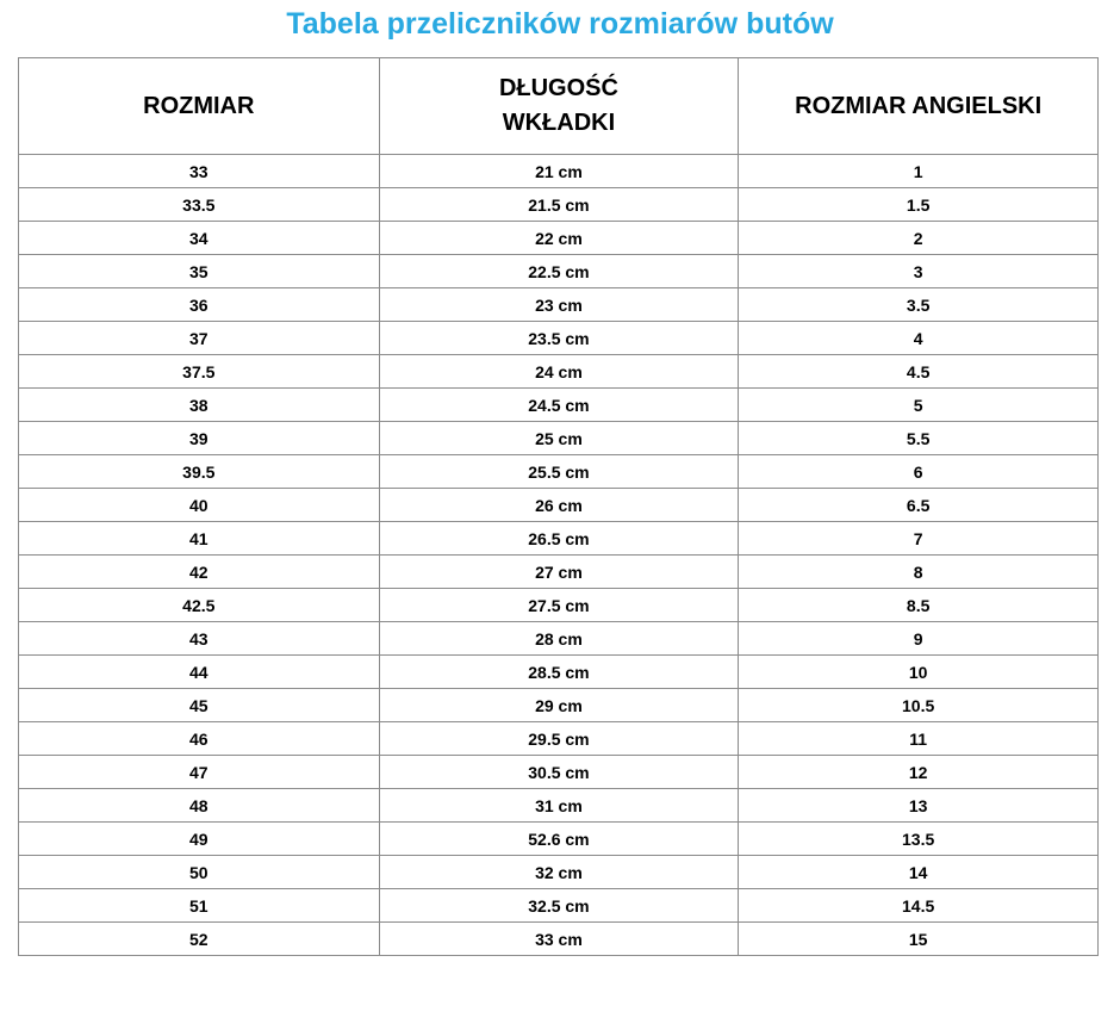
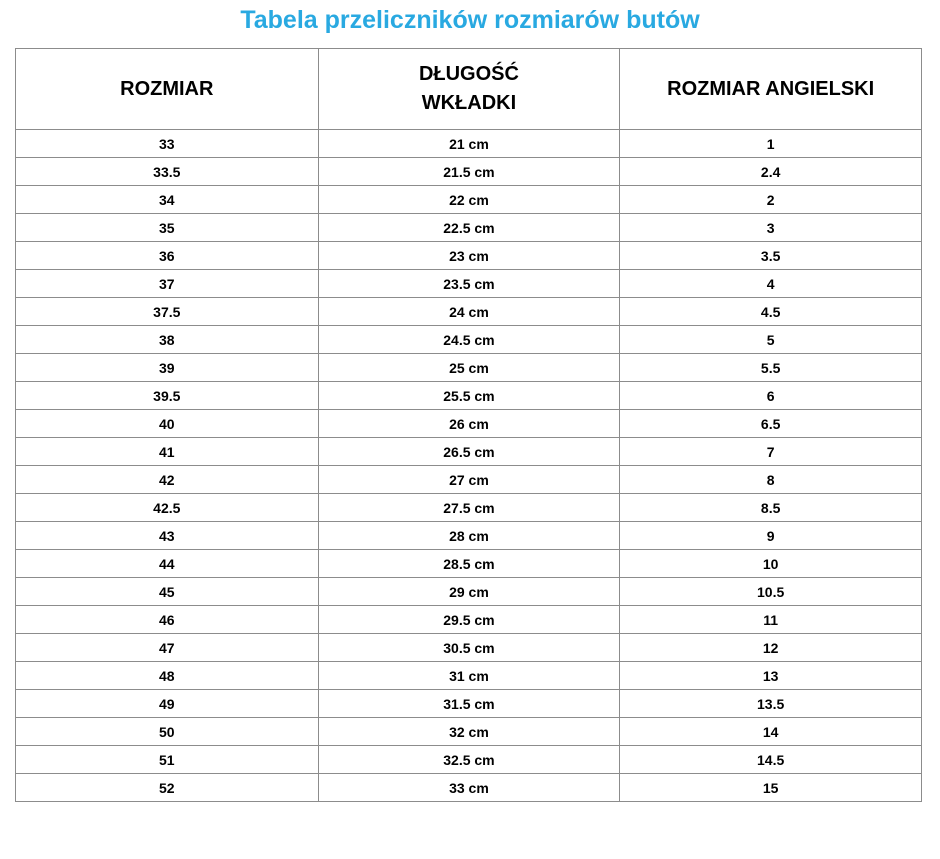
  Tabela przeliczników rozmiarów butów
  ROZMIAR	DŁUGOŚĆ WKŁADKI	ROZMIAR ANGIELSKI
  33	21 cm	1
- 33.5	21.5 cm	1.5
+ 33.5	21.5 cm	2.4
  34	22 cm	2
  35	22.5 cm	3
  36	23 cm	3.5
  37	23.5 cm	4
  37.5	24 cm	4.5
  38	24.5 cm	5
  39	25 cm	5.5
  39.5	25.5 cm	6
  40	26 cm	6.5
  41	26.5 cm	7
  42	27 cm	8
  42.5	27.5 cm	8.5
  43	28 cm	9
  44	28.5 cm	10
  45	29 cm	10.5
  46	29.5 cm	11
  47	30.5 cm	12
  48	31 cm	13
- 49	52.6 cm	13.5
+ 49	31.5 cm	13.5
  50	32 cm	14
  51	32.5 cm	14.5
  52	33 cm	15
